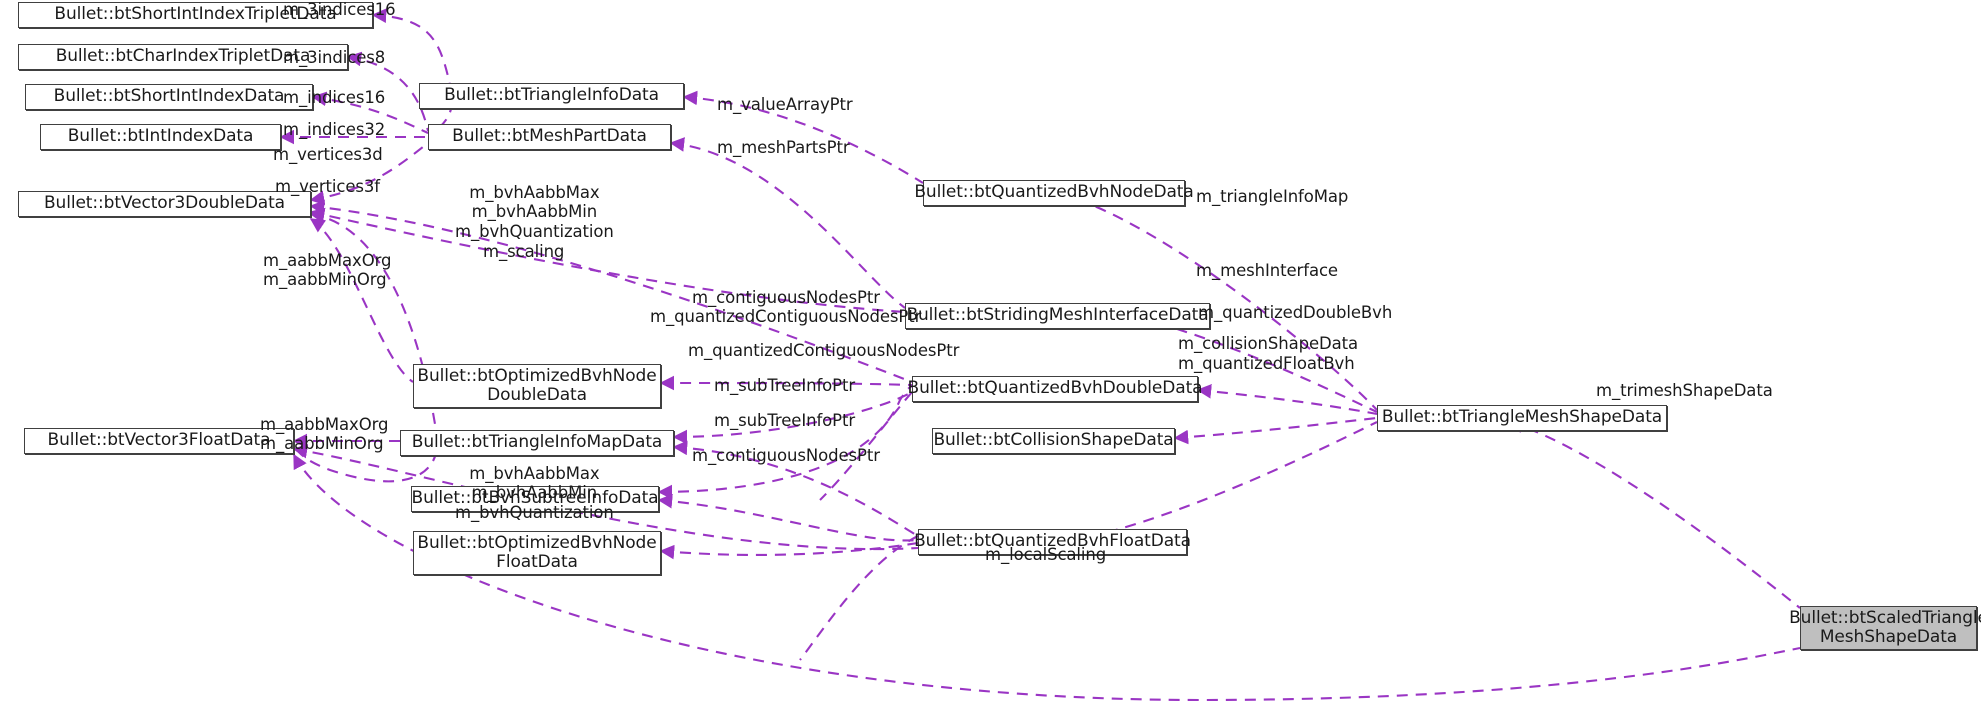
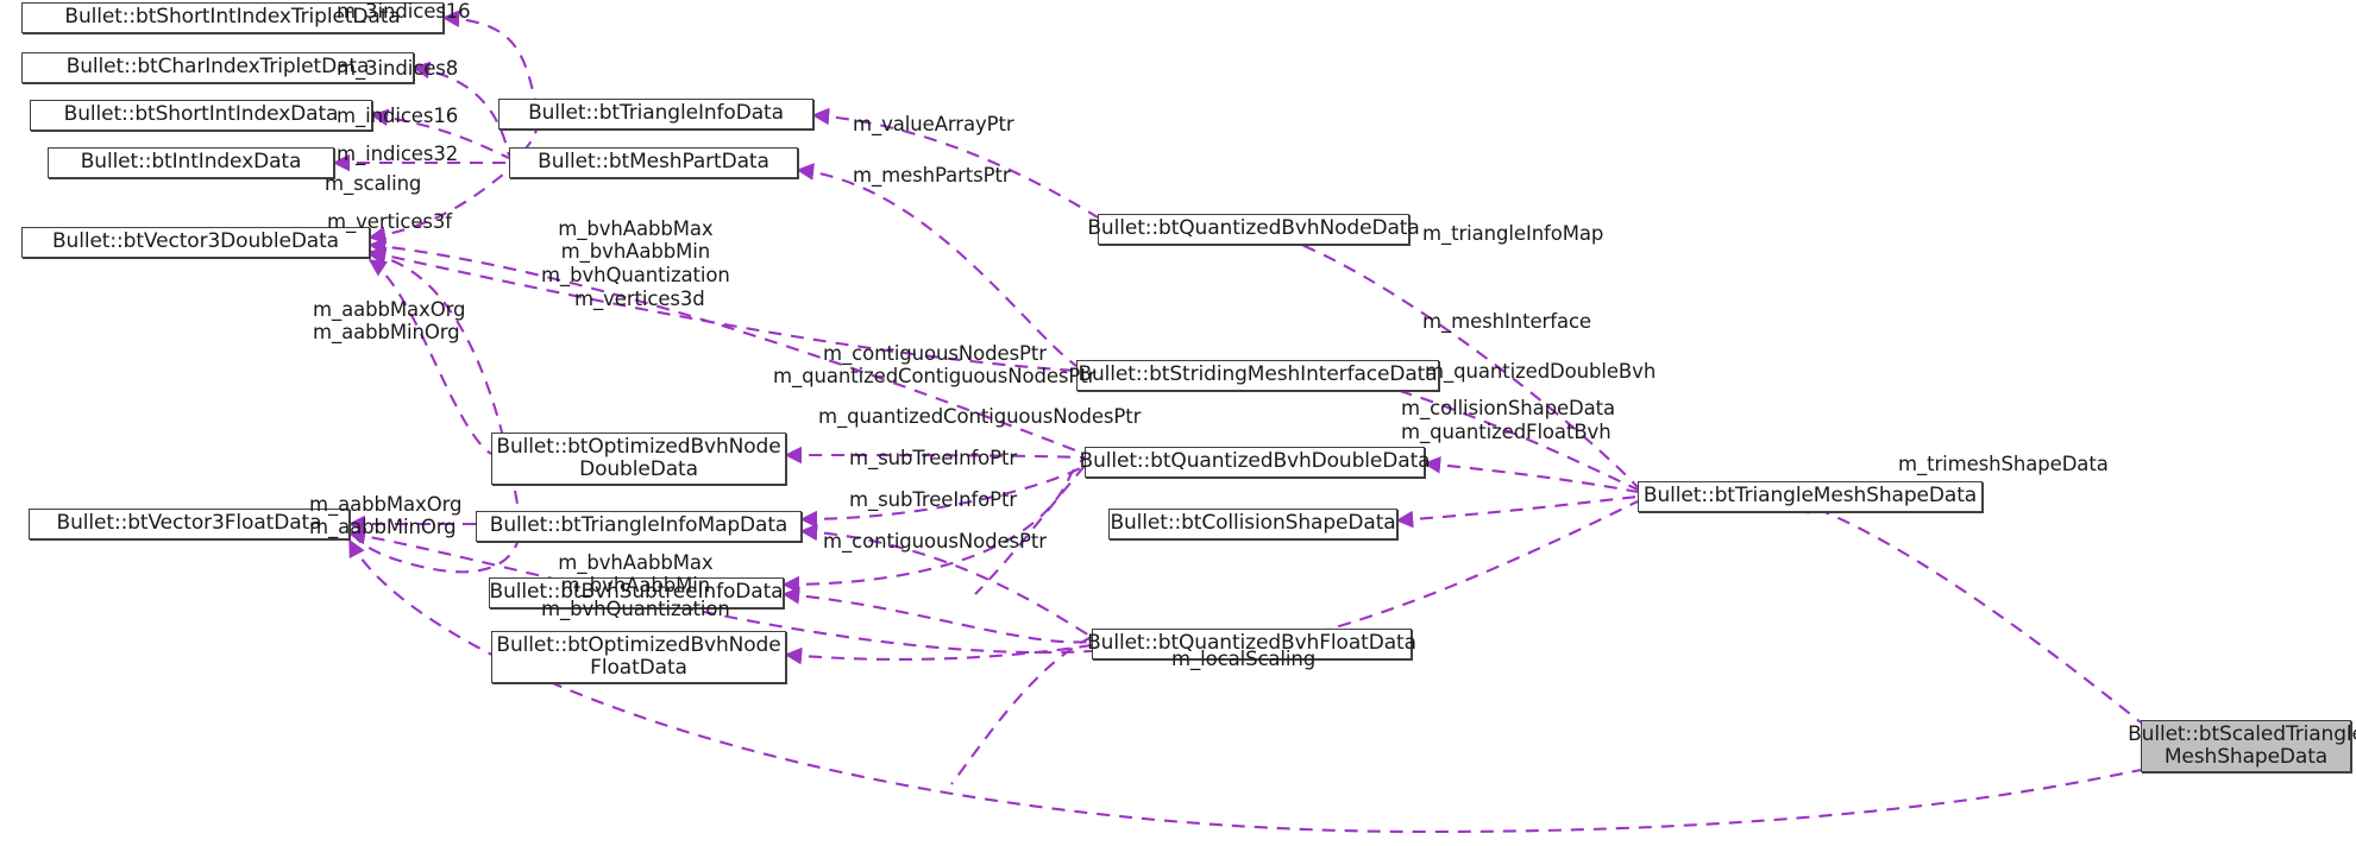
  Bullet::btShortIntIndexTripletData
  Bullet::btCharIndexTripletData
  Bullet::btShortIntIndexData
  Bullet::btIntIndexData
  Bullet::btVector3DoubleData
  Bullet::btVector3FloatData
  Bullet::btTriangleInfoData
  Bullet::btMeshPartData
  Bullet::btOptimizedBvhNode
  DoubleData
  Bullet::btTriangleInfoMapData
  Bullet::btBvhSubtreeInfoData
  Bullet::btOptimizedBvhNode
  FloatData
  Bullet::btQuantizedBvhNodeData
  Bullet::btStridingMeshInterfaceData
  Bullet::btQuantizedBvhDoubleData
  Bullet::btCollisionShapeData
  Bullet::btQuantizedBvhFloatData
  Bullet::btTriangleMeshShapeData
  Bullet::btScaledTriangl
  MeshShapeData
  m_3indices16
  m_3indices8
  m_indices16
  m_indices32
- m_vertices3d
+ m_scaling
  m_vertices3f
  m_valueArrayPtr
  m_meshPartsPtr
  m_bvhAabbMax
  m_bvhAabbMin
  m_bvhQuantization
  m_aabbMaxOrg
  m_aabbMinOrg
- m_scaling
+ m_vertices3d
  m_triangleInfoMap
  m_meshInterface
  m_contiguousNodesPtr
  m_quantizedContiguousNodesPtr
  m_quantizedDoubleBvh
  m_quantizedContiguousNodesPtr
  m_collisionShapeData
  m_quantizedFloatBvh
  m_subTreeInfoPtr
  m_trimeshShapeData
  m_subTreeInfoPtr
  m_aabbMaxOrg
  m_aabbMinOrg
  m_contiguousNodesPtr
  m_bvhAabbMax
  m_bvhAabbMin
  m_bvhQuantization
  m_localScaling
